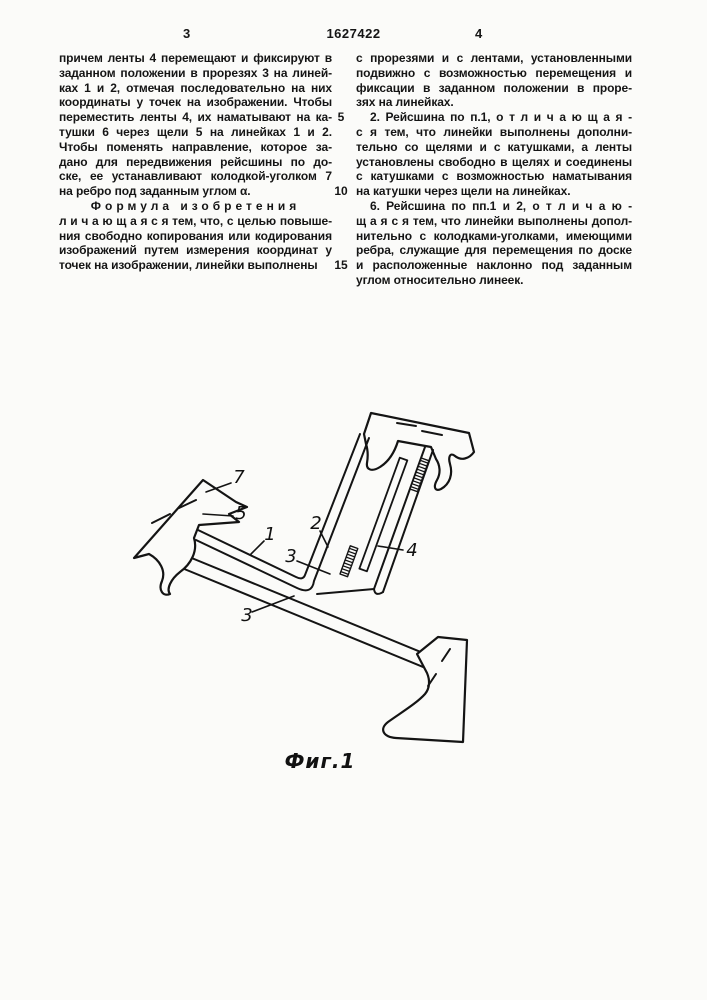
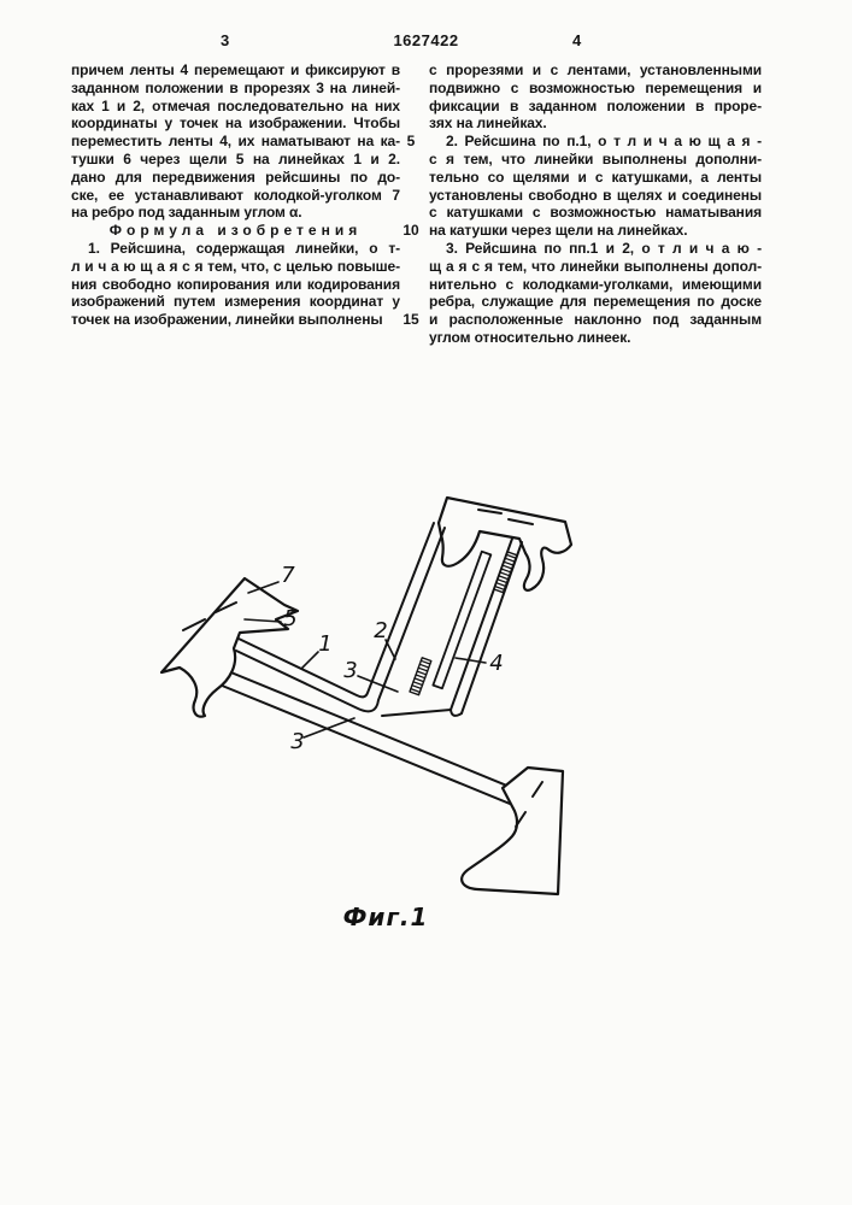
  3
  1627422
  4
  причем ленты 4 перемещают и фиксируют в
  заданном положении в прорезях 3 на линей-
  ках 1 и 2, отмечая последовательно на них
  координаты у точек на изображении. Чтобы
  переместить ленты 4, их наматывают на ка-
  тушки 6 через щели 5 на линейках 1 и 2.
- Чтобы поменять направление, которое за-
  дано для передвижения рейсшины по до-
  ске, ее устанавливают колодкой-уголком 7
  на ребро под заданным углом α.
  Формула изобретения
+ 1. Рейсшина, содержащая линейки, о т-
  л и ч а ю щ а я с я тем, что, с целью повыше-
  ния свободно копирования или кодирования
  изображений путем измерения координат у
  точек на изображении, линейки выполнены
  с прорезями и с лентами, установленными
  подвижно с возможностью перемещения и
  фиксации в заданном положении в проре-
  зях на линейках.
  2. Рейсшина по п.1, о т л и ч а ю щ а я -
  с я тем, что линейки выполнены дополни-
  тельно со щелями и с катушками, а ленты
  установлены свободно в щелях и соединены
  с катушками с возможностью наматывания
  на катушки через щели на линейках.
- 6. Рейсшина по пп.1 и 2, о т л и ч а ю -
+ 3. Рейсшина по пп.1 и 2, о т л и ч а ю -
  щ а я с я тем, что линейки выполнены допол-
  нительно с колодками-уголками, имеющими
  ребра, служащие для перемещения по доске
  и расположенные наклонно под заданным
  углом относительно линеек.
  5
  10
  15
  7
  5
  1
  2
  3
  4
  3
  Фиг.1
